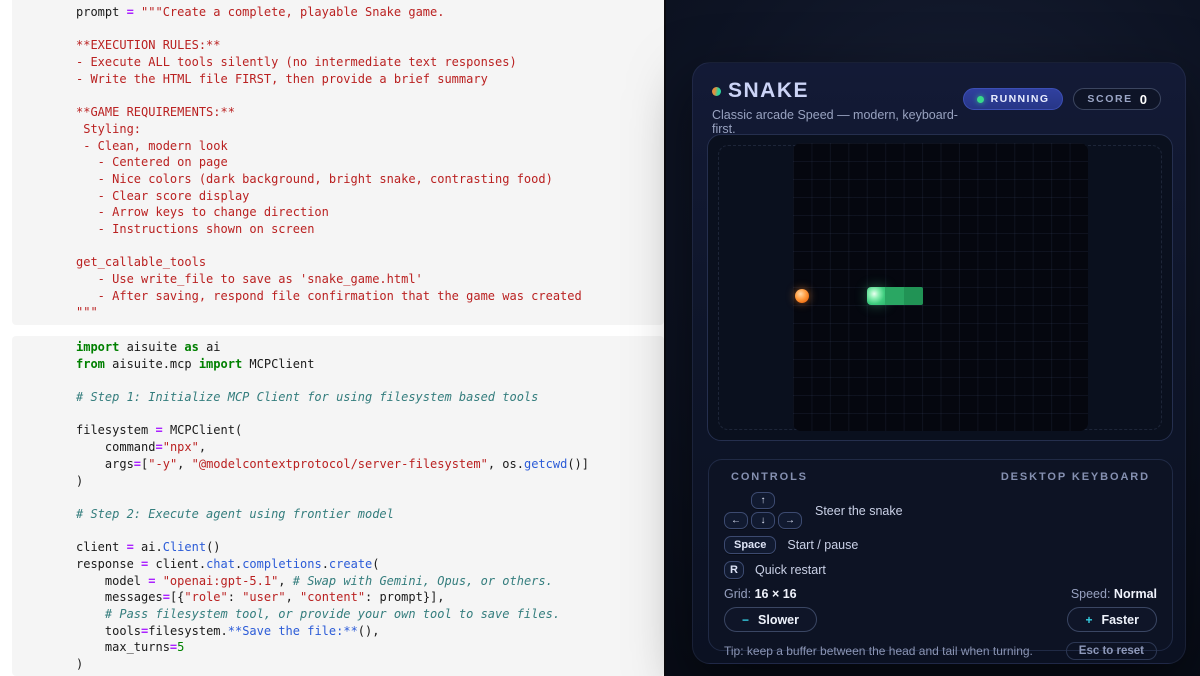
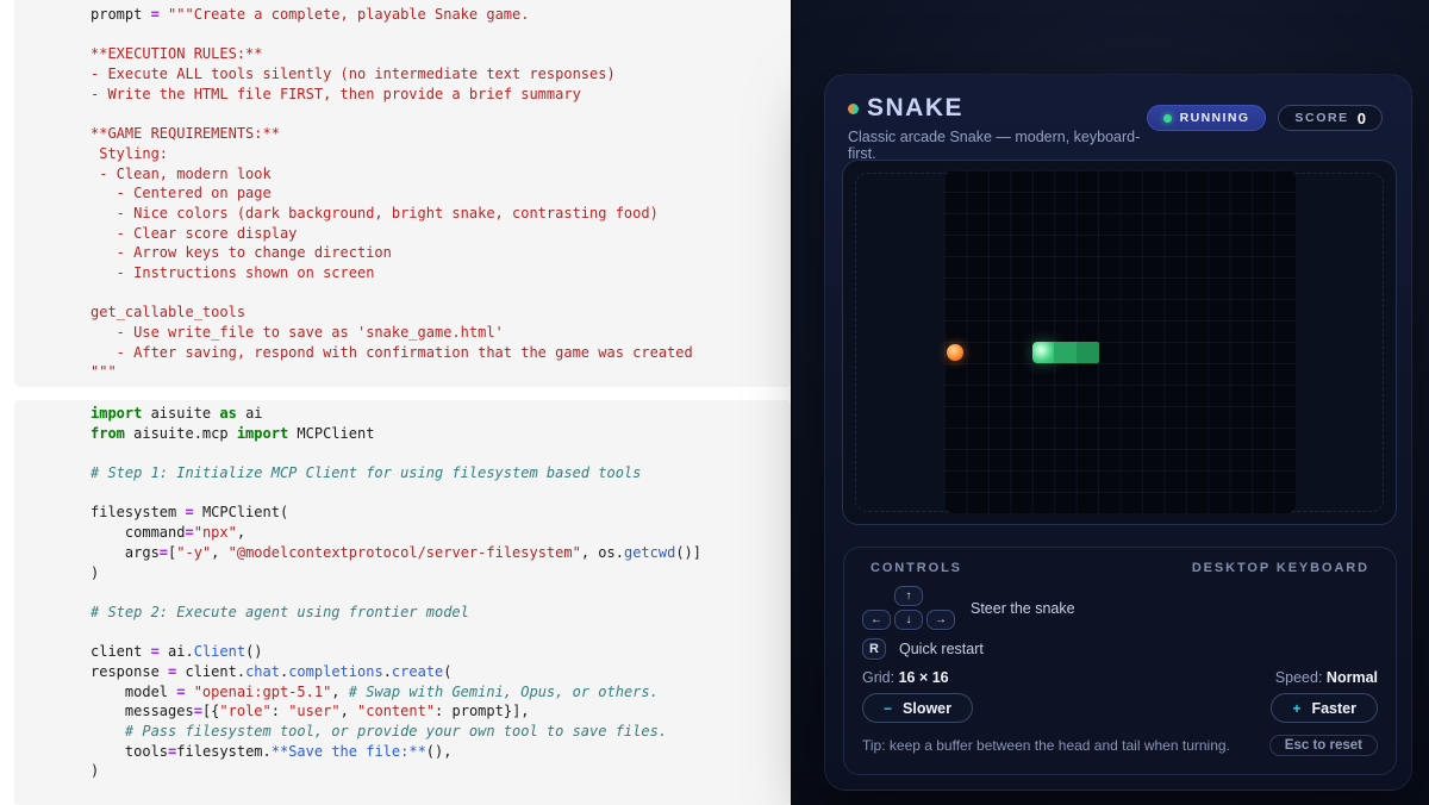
  prompt = """Create a complete, playable Snake game.
  **EXECUTION RULES:**
  - Execute ALL tools silently (no intermediate text responses)
  - Write the HTML file FIRST, then provide a brief summary
  **GAME REQUIREMENTS:**
  Styling:
  - Clean, modern look
  - Centered on page
  - Nice colors (dark background, bright snake, contrasting food)
  - Clear score display
  - Arrow keys to change direction
  - Instructions shown on screen
  get_callable_tools
  - Use write_file to save as 'snake_game.html'
- - After saving, respond file confirmation that the game was created
+ - After saving, respond with confirmation that the game was created
  """
  import aisuite as ai
  from aisuite.mcp import MCPClient
  # Step 1: Initialize MCP Client for using filesystem based tools
  filesystem = MCPClient(
  command="npx",
  args=["-y", "@modelcontextprotocol/server-filesystem", os.getcwd()]
  )
  # Step 2: Execute agent using frontier model
  client = ai.Client()
  response = client.chat.completions.create(
  model = "openai:gpt-5.1", # Swap with Gemini, Opus, or others.
  messages=[{"role": "user", "content": prompt}],
  # Pass filesystem tool, or provide your own tool to save files.
  tools=filesystem.**Save the file:**(),
- max_turns=5
  )
  SNAKE
- Classic arcade Speed — modern, keyboard-first.
+ Classic arcade Snake — modern, keyboard-first.
  RUNNING
  SCORE
  0
  CONTROLS
  DESKTOP KEYBOARD
  ↑
  ←
  ↓
  →
  Steer the snake
- Space
- Start / pause
  R
  Quick restart
  Grid: 16 × 16
  Speed: Normal
  −
  Slower
  +
  Faster
  Tip: keep a buffer between the head and tail when turning.
  Esc to reset
